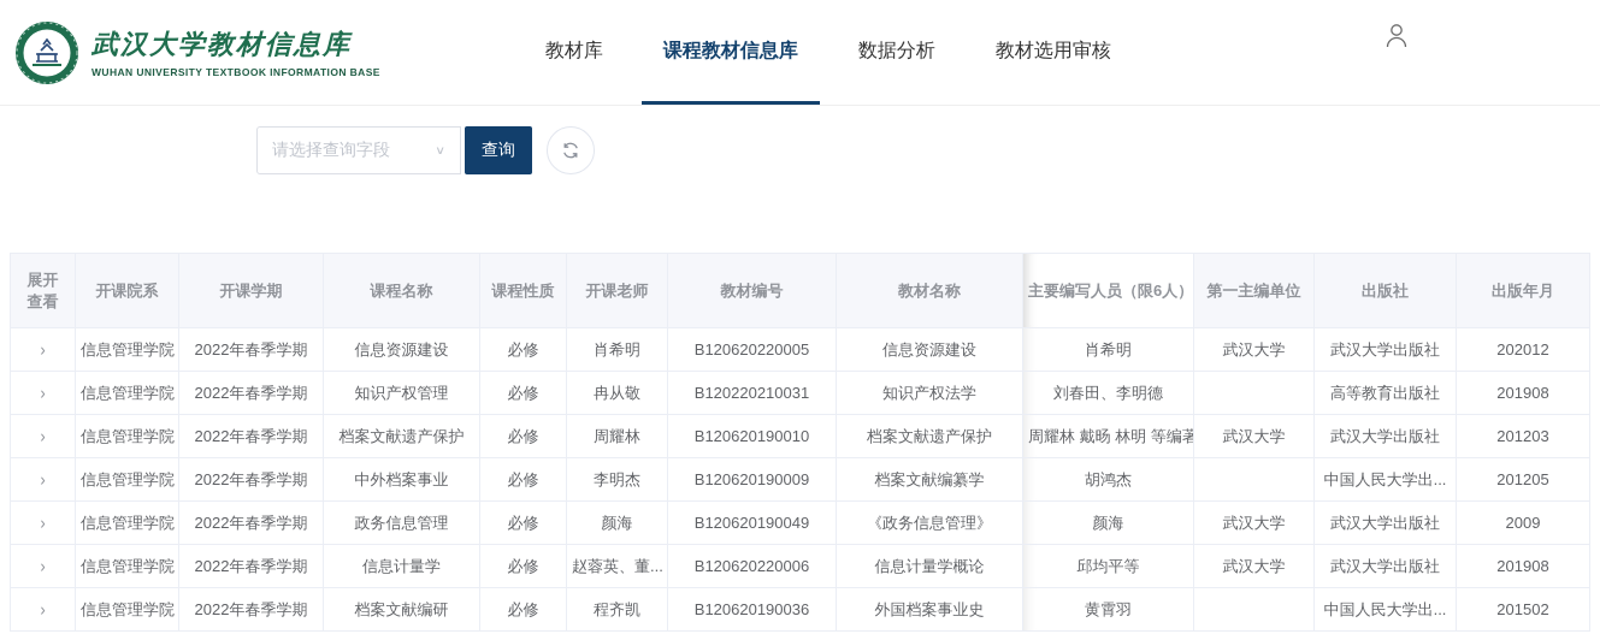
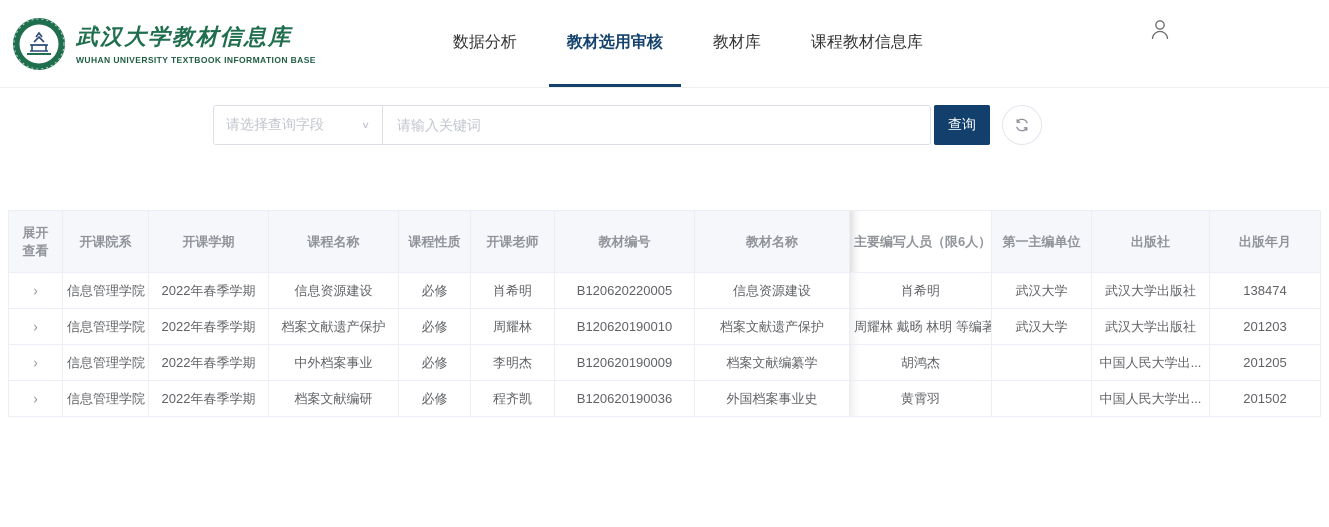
  武汉大学教材信息库
  WUHAN UNIVERSITY TEXTBOOK INFORMATION BASE
- 教材库
+ 数据分析
- 课程教材信息库
+ 教材选用审核
- 数据分析
+ 教材库
- 教材选用审核
+ 课程教材信息库
  请选择查询字段
  ∨
+ 请输入关键词
  查询
  展开 查看	开课院系	开课学期	课程名称	课程性质	开课老师	教材编号	教材名称	主要编写人员（限6人）	第一主编单位	出版社	出版年月
- ›	信息管理学院	2022年春季学期	信息资源建设	必修	肖希明	B120620220005	信息资源建设	肖希明	武汉大学	武汉大学出版社	202012
+ ›	信息管理学院	2022年春季学期	信息资源建设	必修	肖希明	B120620220005	信息资源建设	肖希明	武汉大学	武汉大学出版社	138474
- ›	信息管理学院	2022年春季学期	知识产权管理	必修	冉从敬	B120220210031	知识产权法学	刘春田、李明德		高等教育出版社	201908
  ›	信息管理学院	2022年春季学期	档案文献遗产保护	必修	周耀林	B120620190010	档案文献遗产保护	周耀林 戴旸 林明 等编著	武汉大学	武汉大学出版社	201203
  ›	信息管理学院	2022年春季学期	中外档案事业	必修	李明杰	B120620190009	档案文献编纂学	胡鸿杰		中国人民大学出...	201205
- ›	信息管理学院	2022年春季学期	政务信息管理	必修	颜海	B120620190049	《政务信息管理》	颜海	武汉大学	武汉大学出版社	2009
- ›	信息管理学院	2022年春季学期	信息计量学	必修	赵蓉英、董...	B120620220006	信息计量学概论	邱均平等	武汉大学	武汉大学出版社	201908
  ›	信息管理学院	2022年春季学期	档案文献编研	必修	程齐凯	B120620190036	外国档案事业史	黄霄羽		中国人民大学出...	201502
